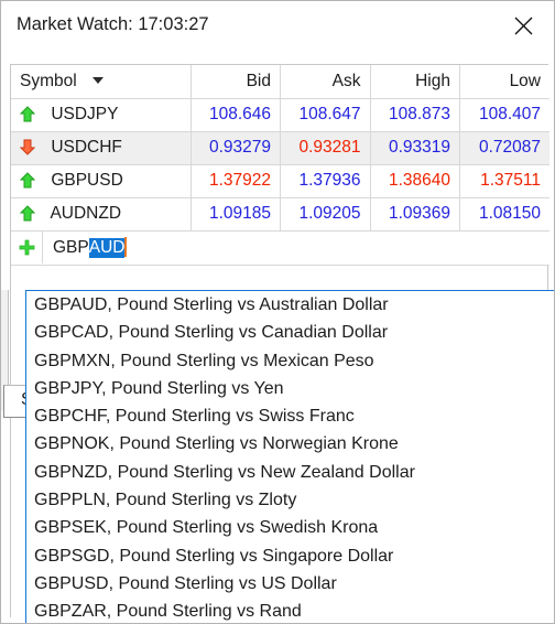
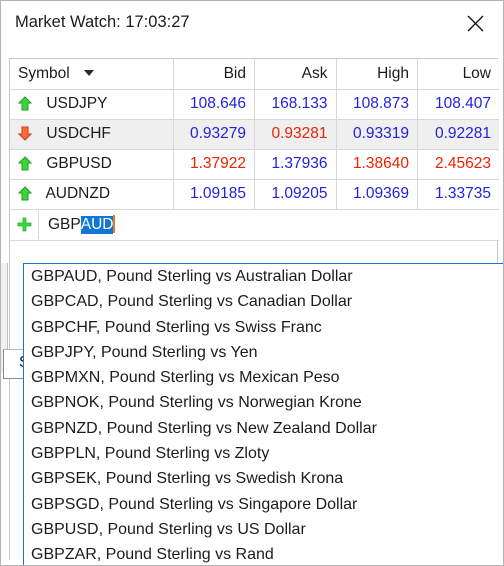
  Market Watch: 17:03:27
  Symbol	Bid	Ask	High	Low
- USDJPY	108.646	108.647	108.873	108.407
+ USDJPY	108.646	168.133	108.873	108.407
- USDCHF	0.93279	0.93281	0.93319	0.72087
+ USDCHF	0.93279	0.93281	0.93319	0.92281
- GBPUSD	1.37922	1.37936	1.38640	1.37511
+ GBPUSD	1.37922	1.37936	1.38640	2.45623
- AUDNZD	1.09185	1.09205	1.09369	1.08150
+ AUDNZD	1.09185	1.09205	1.09369	1.33735
  GBPAUD
  GBPAUD, Pound Sterling vs Australian Dollar
  GBPCAD, Pound Sterling vs Canadian Dollar
- GBPMXN, Pound Sterling vs Mexican Peso
+ GBPCHF, Pound Sterling vs Swiss Franc
  GBPJPY, Pound Sterling vs Yen
- GBPCHF, Pound Sterling vs Swiss Franc
+ GBPMXN, Pound Sterling vs Mexican Peso
  GBPNOK, Pound Sterling vs Norwegian Krone
  GBPNZD, Pound Sterling vs New Zealand Dollar
  GBPPLN, Pound Sterling vs Zloty
  GBPSEK, Pound Sterling vs Swedish Krona
  GBPSGD, Pound Sterling vs Singapore Dollar
  GBPUSD, Pound Sterling vs US Dollar
  GBPZAR, Pound Sterling vs Rand
